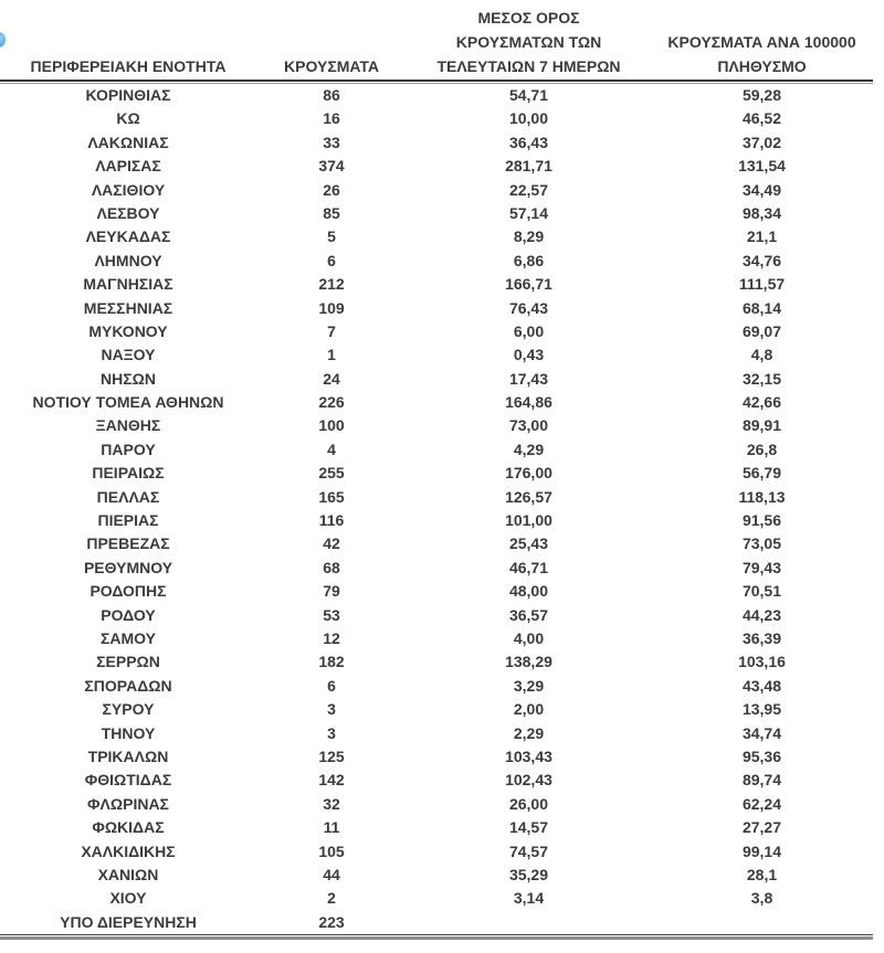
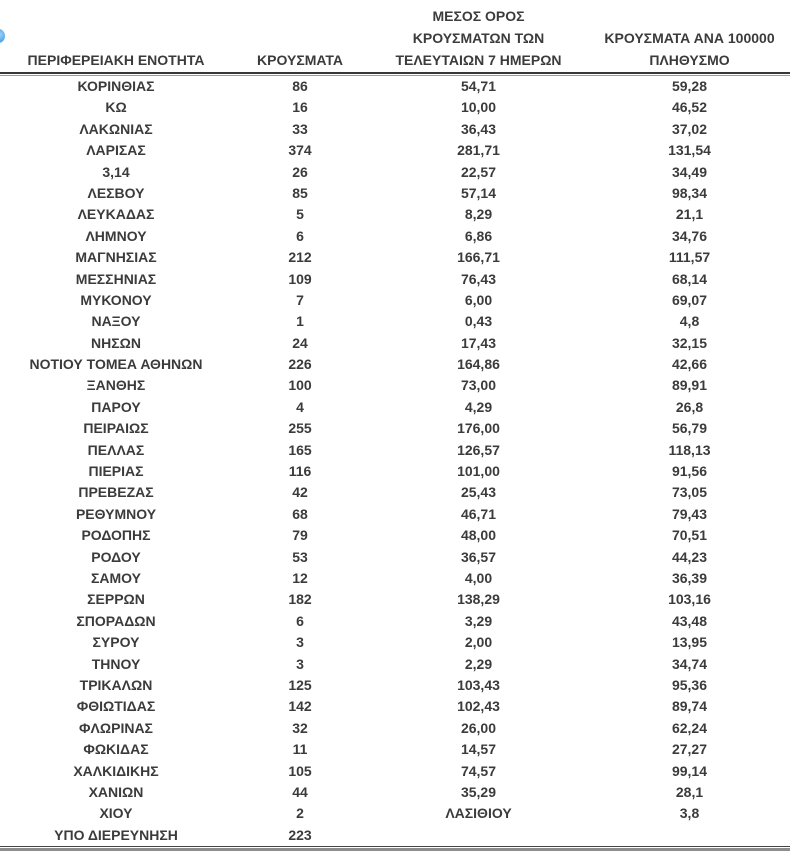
  ΠΕΡΙΦΕΡΕΙΑΚΗ ΕΝΟΤΗΤΑ
  ΚΡΟΥΣΜΑΤΑ
  ΜΕΣΟΣ ΟΡΟΣ
  ΚΡΟΥΣΜΑΤΩΝ ΤΩΝ
  ΤΕΛΕΥΤΑΙΩΝ 7 ΗΜΕΡΩΝ
  ΚΡΟΥΣΜΑΤΑ ΑΝΑ 100000
  ΠΛΗΘΥΣΜΟ
  ΚΟΡΙΝΘΙΑΣ
  86
  54,71
  59,28
  ΚΩ
  16
  10,00
  46,52
  ΛΑΚΩΝΙΑΣ
  33
  36,43
  37,02
  ΛΑΡΙΣΑΣ
  374
  281,71
  131,54
- ΛΑΣΙΘΙΟΥ
+ 3,14
  26
  22,57
  34,49
  ΛΕΣΒΟΥ
  85
  57,14
  98,34
  ΛΕΥΚΑΔΑΣ
  5
  8,29
  21,1
  ΛΗΜΝΟΥ
  6
  6,86
  34,76
  ΜΑΓΝΗΣΙΑΣ
  212
  166,71
  111,57
  ΜΕΣΣΗΝΙΑΣ
  109
  76,43
  68,14
  ΜΥΚΟΝΟΥ
  7
  6,00
  69,07
  ΝΑΞΟΥ
  1
  0,43
  4,8
  ΝΗΣΩΝ
  24
  17,43
  32,15
  ΝΟΤΙΟΥ ΤΟΜΕΑ ΑΘΗΝΩΝ
  226
  164,86
  42,66
  ΞΑΝΘΗΣ
  100
  73,00
  89,91
  ΠΑΡΟΥ
  4
  4,29
  26,8
  ΠΕΙΡΑΙΩΣ
  255
  176,00
  56,79
  ΠΕΛΛΑΣ
  165
  126,57
  118,13
  ΠΙΕΡΙΑΣ
  116
  101,00
  91,56
  ΠΡΕΒΕΖΑΣ
  42
  25,43
  73,05
  ΡΕΘΥΜΝΟΥ
  68
  46,71
  79,43
  ΡΟΔΟΠΗΣ
  79
  48,00
  70,51
  ΡΟΔΟΥ
  53
  36,57
  44,23
  ΣΑΜΟΥ
  12
  4,00
  36,39
  ΣΕΡΡΩΝ
  182
  138,29
  103,16
  ΣΠΟΡΑΔΩΝ
  6
  3,29
  43,48
  ΣΥΡΟΥ
  3
  2,00
  13,95
  ΤΗΝΟΥ
  3
  2,29
  34,74
  ΤΡΙΚΑΛΩΝ
  125
  103,43
  95,36
  ΦΘΙΩΤΙΔΑΣ
  142
  102,43
  89,74
  ΦΛΩΡΙΝΑΣ
  32
  26,00
  62,24
  ΦΩΚΙΔΑΣ
  11
  14,57
  27,27
  ΧΑΛΚΙΔΙΚΗΣ
  105
  74,57
  99,14
  ΧΑΝΙΩΝ
  44
  35,29
  28,1
  ΧΙΟΥ
  2
- 3,14
+ ΛΑΣΙΘΙΟΥ
  3,8
  ΥΠΟ ΔΙΕΡΕΥΝΗΣΗ
  223
